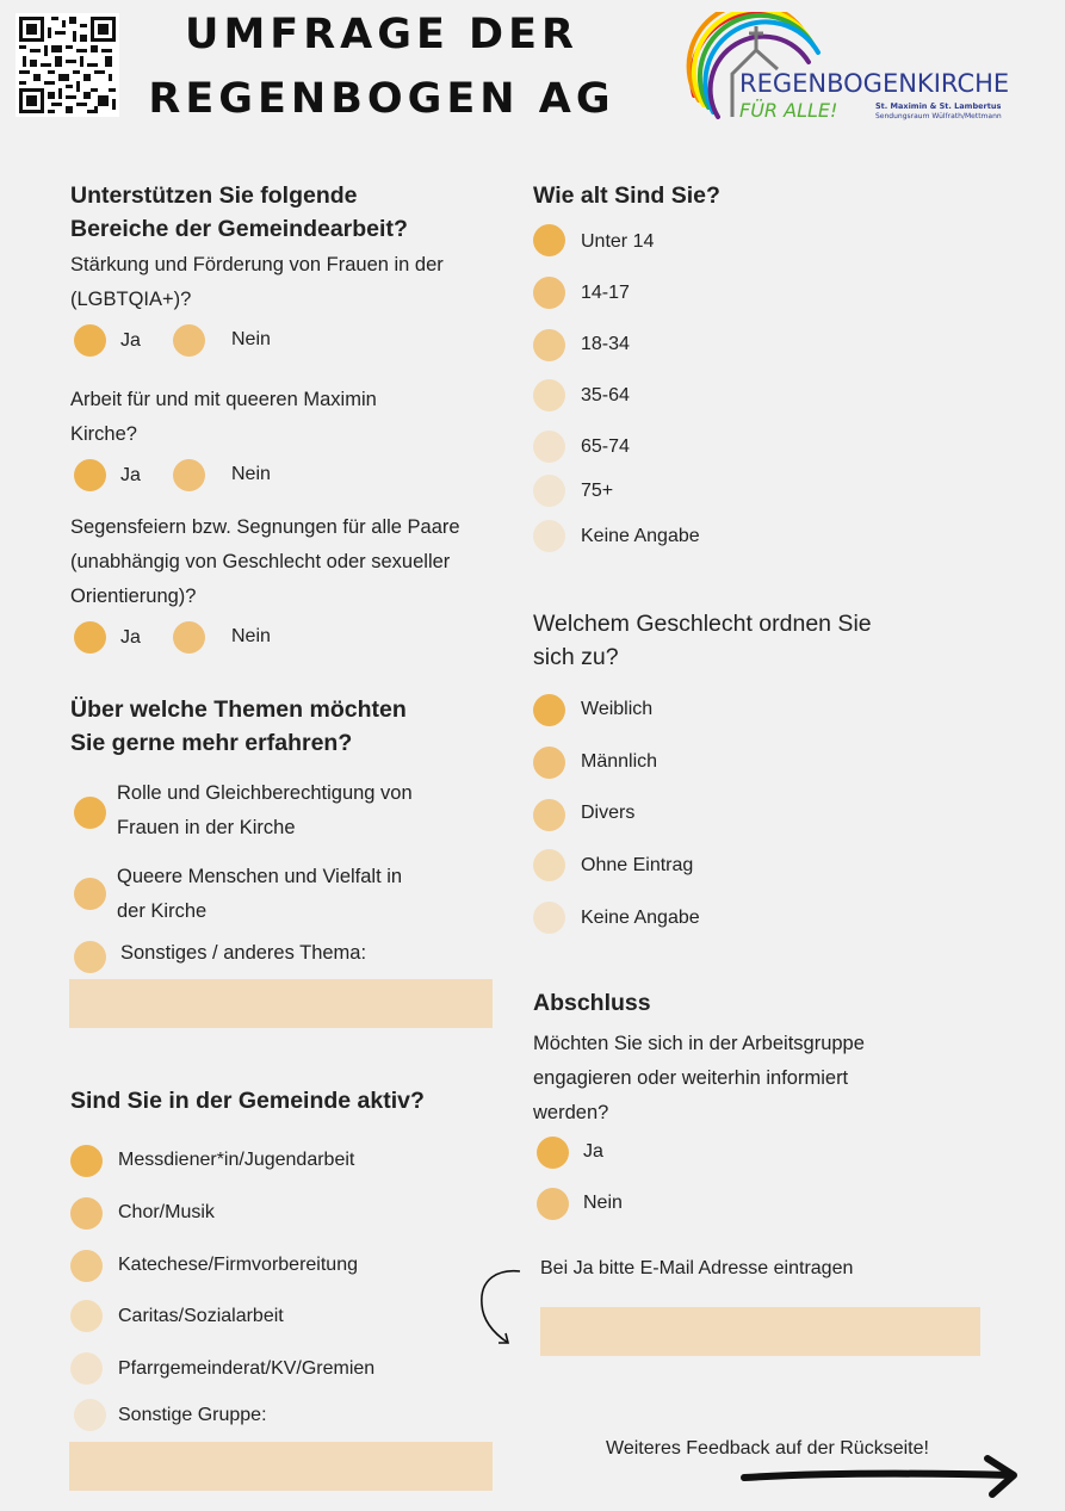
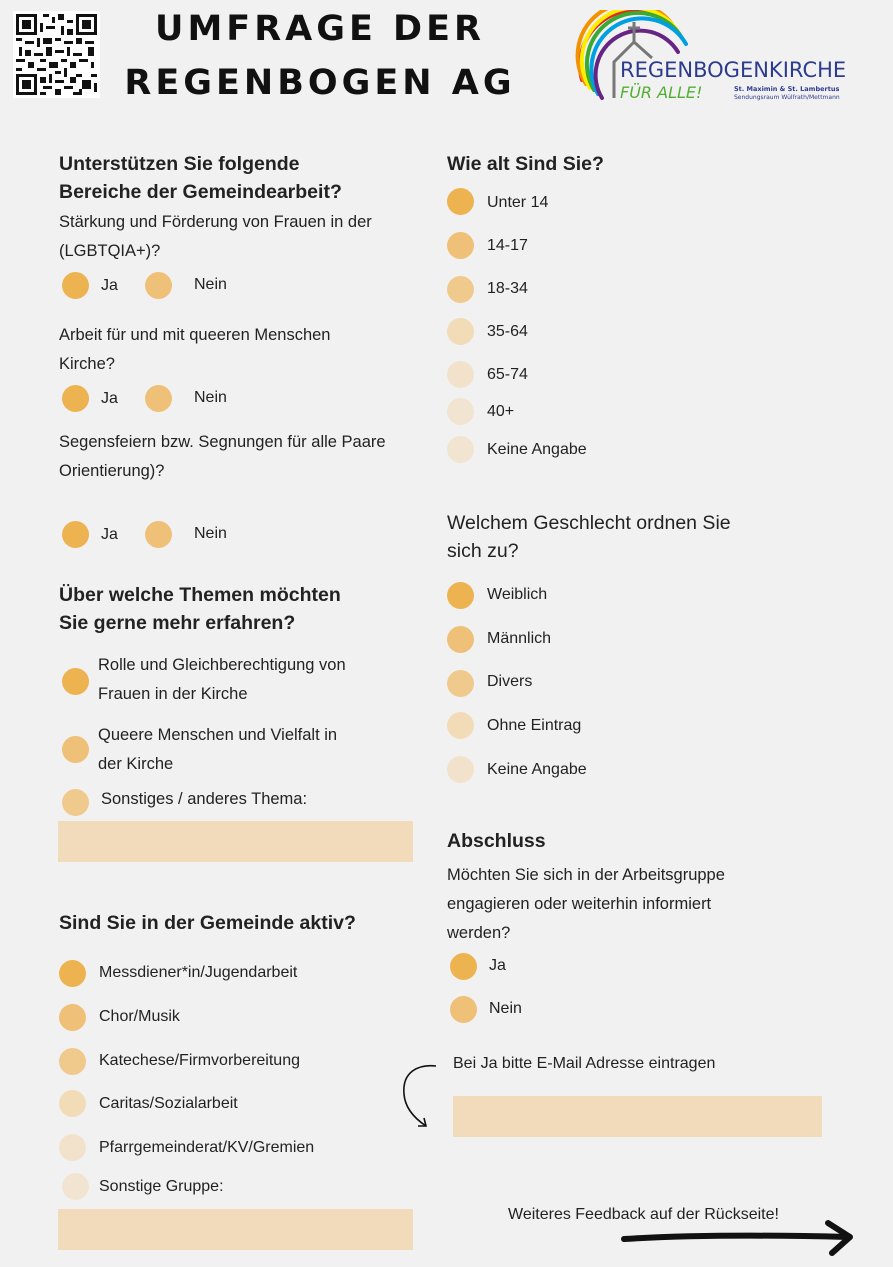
  UMFRAGE DER
  REGENBOGEN AG
  REGENBOGENKIRCHE
  FÜR ALLE!
  St. Maximin & St. Lambertus
  Unterstützen Sie folgende
  Bereiche der Gemeindearbeit?
  Stärkung und Förderung von Frauen in der
  (LGBTQIA+)?
  Ja
  Nein
- Arbeit für und mit queeren Maximin
+ Arbeit für und mit queeren Menschen
  Kirche?
  Ja
  Nein
  Segensfeiern bzw. Segnungen für alle Paare
- (unabhängig von Geschlecht oder sexueller
  Orientierung)?
  Ja
  Nein
  Über welche Themen möchten
  Sie gerne mehr erfahren?
  Rolle und Gleichberechtigung von
  Frauen in der Kirche
  Queere Menschen und Vielfalt in
  der Kirche
  Sonstiges / anderes Thema:
  Sind Sie in der Gemeinde aktiv?
  Messdiener*in/Jugendarbeit
  Chor/Musik
  Katechese/Firmvorbereitung
  Caritas/Sozialarbeit
  Pfarrgemeinderat/KV/Gremien
  Sonstige Gruppe:
  Wie alt Sind Sie?
  Unter 14
  14-17
  18-34
  35-64
  65-74
- 75+
+ 40+
  Keine Angabe
  Welchem Geschlecht ordnen Sie
  sich zu?
  Weiblich
  Männlich
  Divers
  Ohne Eintrag
  Keine Angabe
  Abschluss
  Möchten Sie sich in der Arbeitsgruppe
  engagieren oder weiterhin informiert
  werden?
  Ja
  Nein
  Bei Ja bitte E-Mail Adresse eintragen
  Weiteres Feedback auf der Rückseite!
